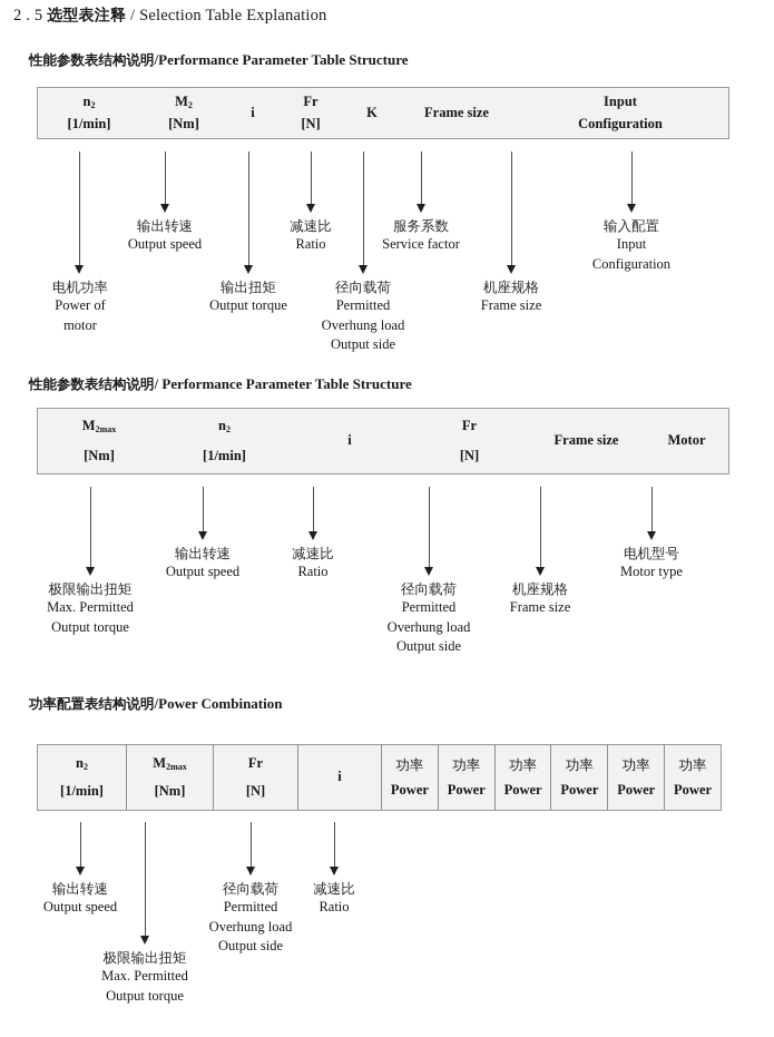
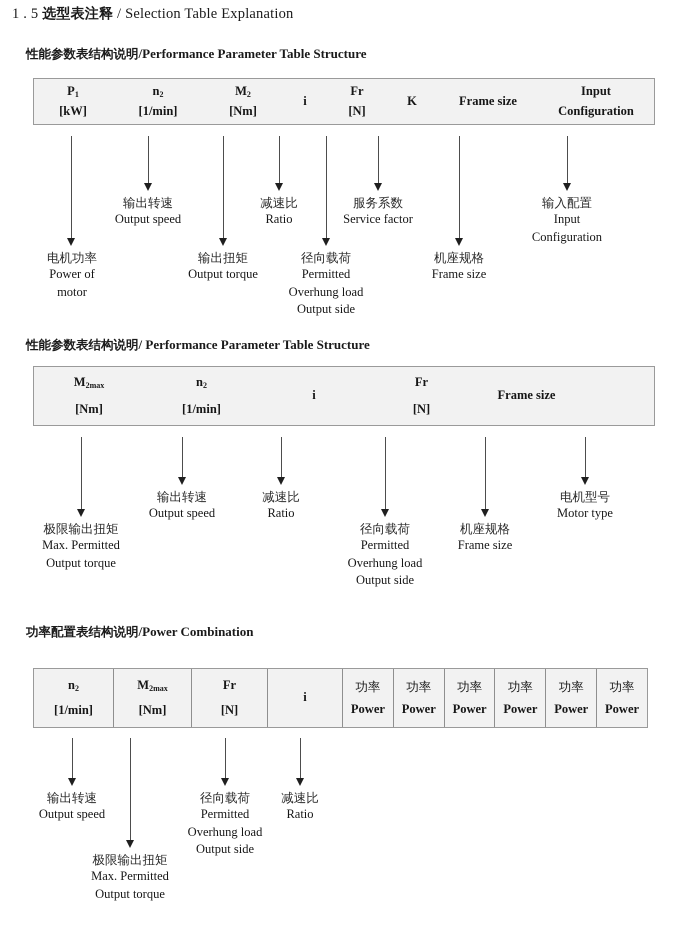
- 2 . 5 选型表注释 / Selection Table Explanation
+ 1 . 5 选型表注释 / Selection Table Explanation
  性能参数表结构说明/Performance Parameter Table Structure
+ P1
+ [kW]
  n2
  [1/min]
  M2
  [Nm]
  i
  Fr
  [N]
  K
  Frame size
  Input
  Configuration
  电机功率
  Power of
  motor
  输出转速
  Output speed
  输出扭矩
  Output torque
  减速比
  Ratio
  径向载荷
  Permitted
  Overhung load
  Output side
  服务系数
  Service factor
  机座规格
  Frame size
  输入配置
  Input
  Configuration
  性能参数表结构说明/ Performance Parameter Table Structure
  M2max
  [Nm]
  n2
  [1/min]
  i
  Fr
  [N]
  Frame size
- Motor
  极限输出扭矩
  Max. Permitted
  Output torque
  输出转速
  Output speed
  减速比
  Ratio
  径向载荷
  Permitted
  Overhung load
  Output side
  机座规格
  Frame size
  电机型号
  Motor type
  功率配置表结构说明/Power Combination
  n2
  [1/min]
  M2max
  [Nm]
  Fr
  [N]
  i
  功率
  Power
  功率
  Power
  功率
  Power
  功率
  Power
  功率
  Power
  功率
  Power
  输出转速
  Output speed
  极限输出扭矩
  Max. Permitted
  Output torque
  径向载荷
  Permitted
  Overhung load
  Output side
  减速比
  Ratio
